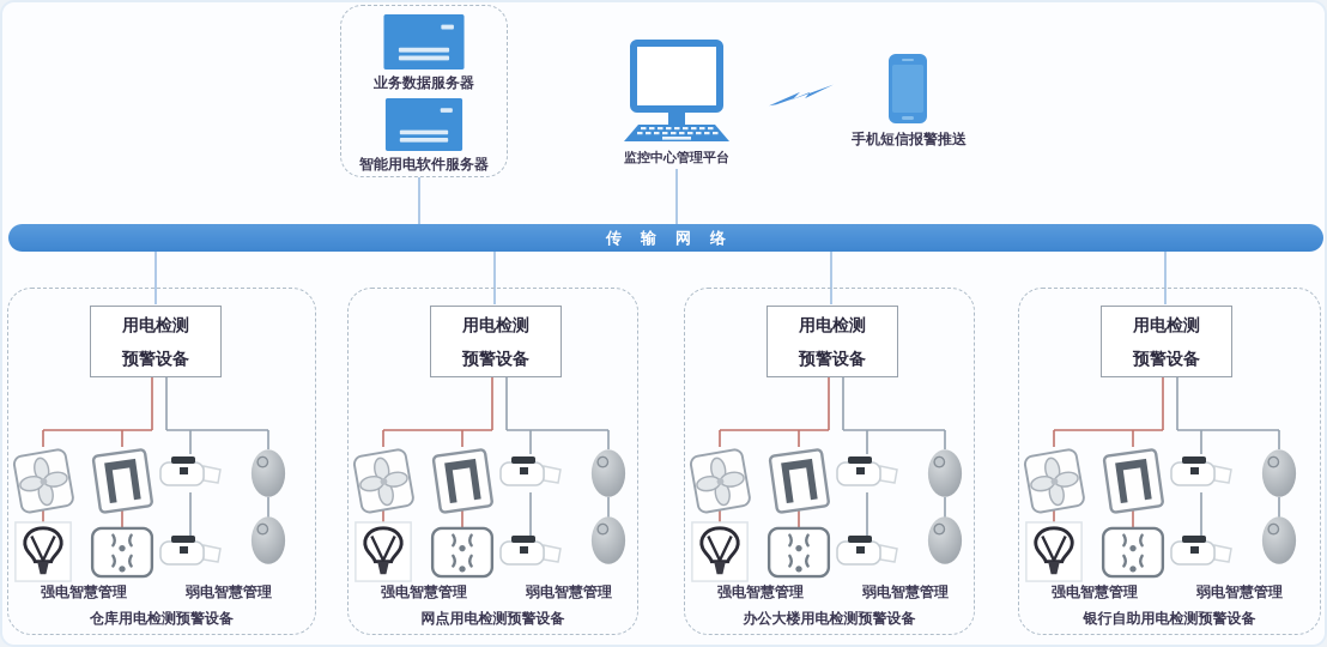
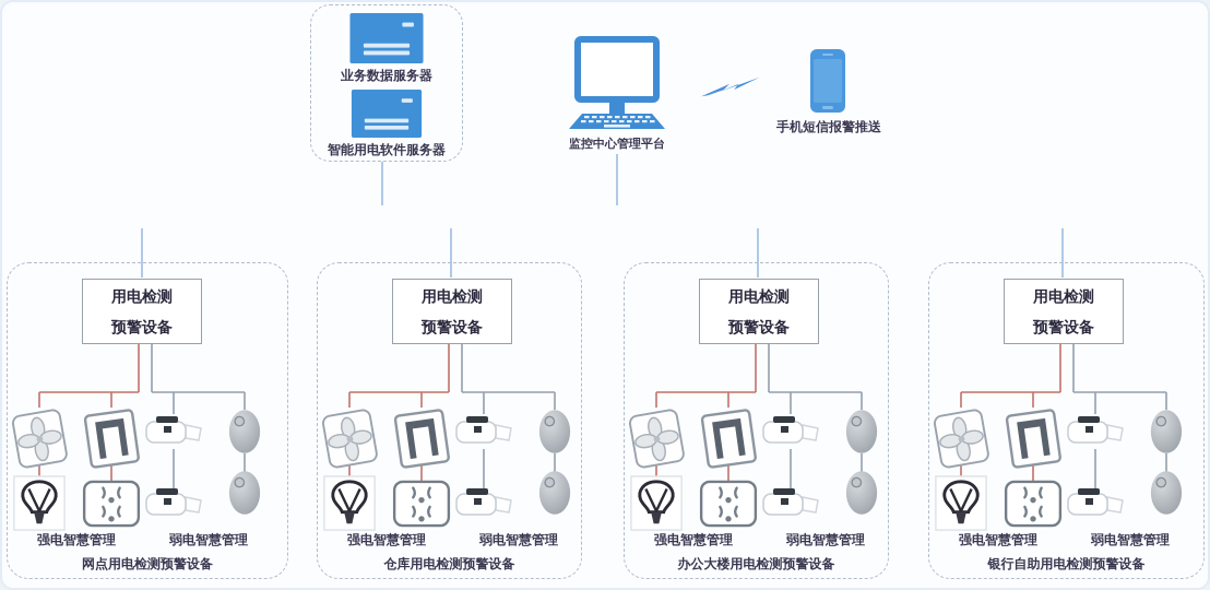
  业务数据服务器
  智能用电软件服务器
  监控中心管理平台
  手机短信报警推送
- 传输网络
  用电检测
  预警设备
  强电智慧管理
  弱电智慧管理
- 仓库用电检测预警设备
+ 网点用电检测预警设备
  用电检测
  预警设备
  强电智慧管理
  弱电智慧管理
- 网点用电检测预警设备
+ 仓库用电检测预警设备
  用电检测
  预警设备
  强电智慧管理
  弱电智慧管理
  办公大楼用电检测预警设备
  用电检测
  预警设备
  强电智慧管理
  弱电智慧管理
  银行自助用电检测预警设备
